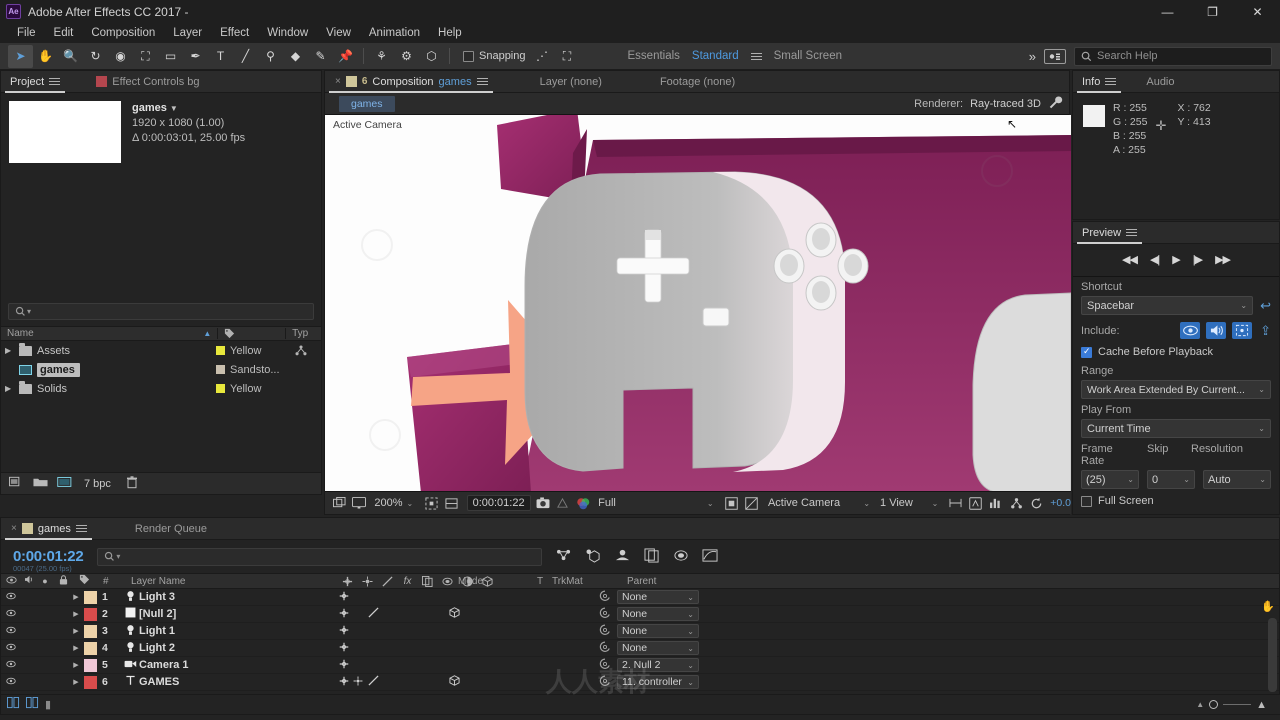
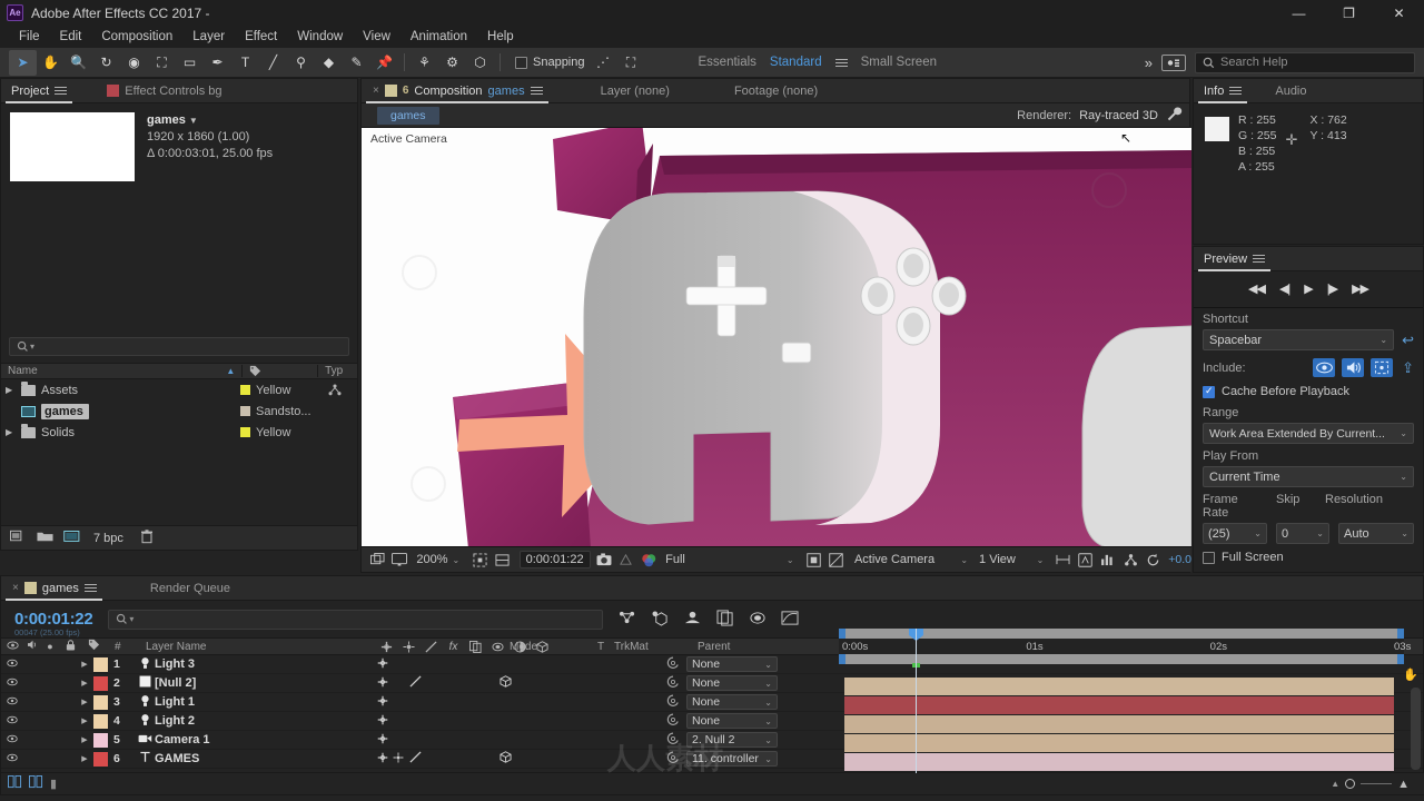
  Ae
  Adobe After Effects CC 2017 -
  —
  ❐
  ✕
  File
  Edit
  Composition
  Layer
  Effect
  Window
  View
  Animation
  Help
  ➤
  ✋
  🔍
  ↻
  ◉
  ⛶
  ▭
  ✒
  T
  ╱
  ⚲
  ◆
  ✎
  📌
  ⚘
  ⚙
  ⬡
  Snapping
  ⋰
  ⛶
  Essentials
  Standard
  Small Screen
  »
  Search Help
  Project
  Effect Controls bg
  games ▼
- 1920 x 1080 (1.00)
+ 1920 x 1860 (1.00)
  Δ 0:00:03:01, 25.00 fps
  ▾
  Name
  ▲
  Typ
  ▶
  Assets
  Yellow
  games
  Sandsto...
  ▶
  Solids
  Yellow
  7 bpc
  ×
  6
  Composition
  games
  Layer (none)
  Footage (none)
  games
  Renderer:
  Ray-traced 3D
  Active Camera
  ↖
  200%
  ⌄
  0:00:01:22
  Full
  ⌄
  Active Camera
  ⌄
  1 View
  ⌄
  +0.0
  Info
  Audio
  R : 255
  G : 255
  B : 255
  A : 255
  ✛
  X : 762
  Y : 413
  Preview
  ◀◀
  ◀|
  ▶
  |▶
  ▶▶
  Shortcut
  Spacebar
  ⌄
  ↩
  Include:
  ⇪
  Cache Before Playback
  Range
  Work Area Extended By Current...
  ⌄
  Play From
  Current Time
  ⌄
  Frame Rate
  Skip
  Resolution
  (25)
  ⌄
  0
  ⌄
  Auto
  ⌄
  Full Screen
  ×
  games
  Render Queue
  0:00:01:22
  00047 (25.00 fps)
  ▾
  ●
  #
  Layer Name
  fx
  Mode
  T
  TrkMat
  Parent
  1
  Light 3
  None
  ⌄
  2
  [Null 2]
  None
  ⌄
  3
  Light 1
  None
  ⌄
  4
  Light 2
  None
  ⌄
  5
  Camera 1
  2. Null 2
  ⌄
  6
  GAMES
  11. controller
  ⌄
+ 0:00s
+ 01s
+ 02s
+ 03s
  ✋
  ▮
  ▲
  ▲
  人人素材
